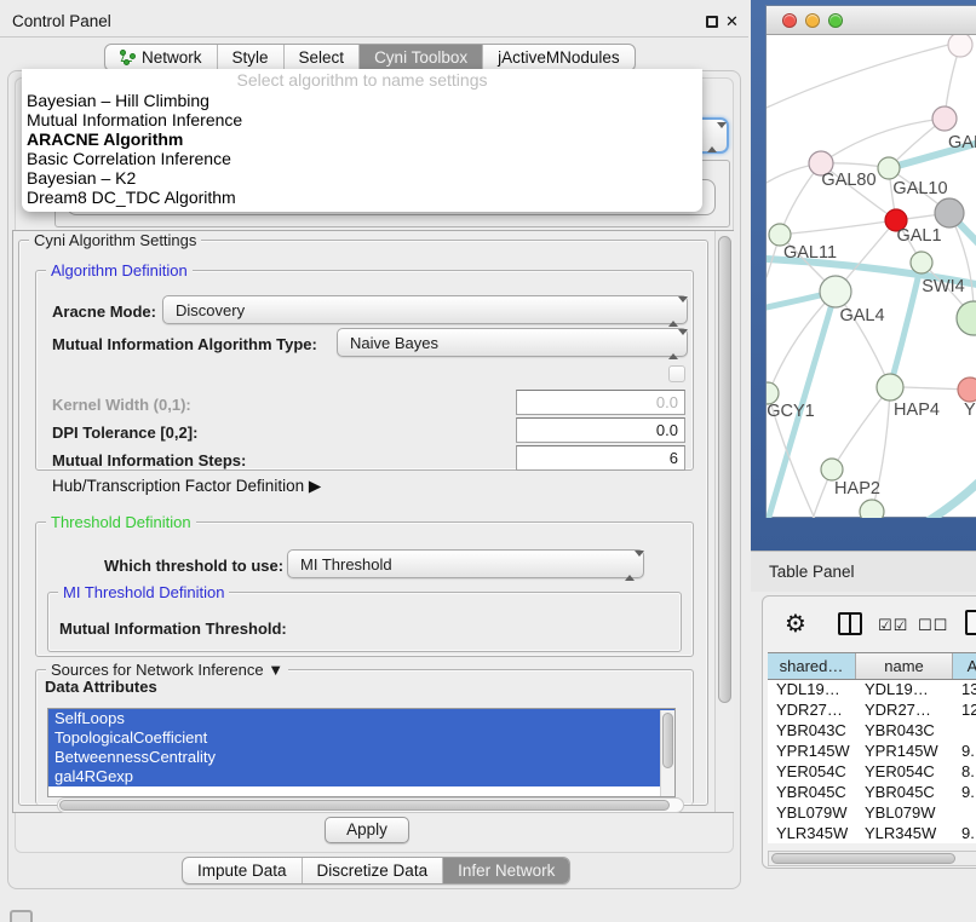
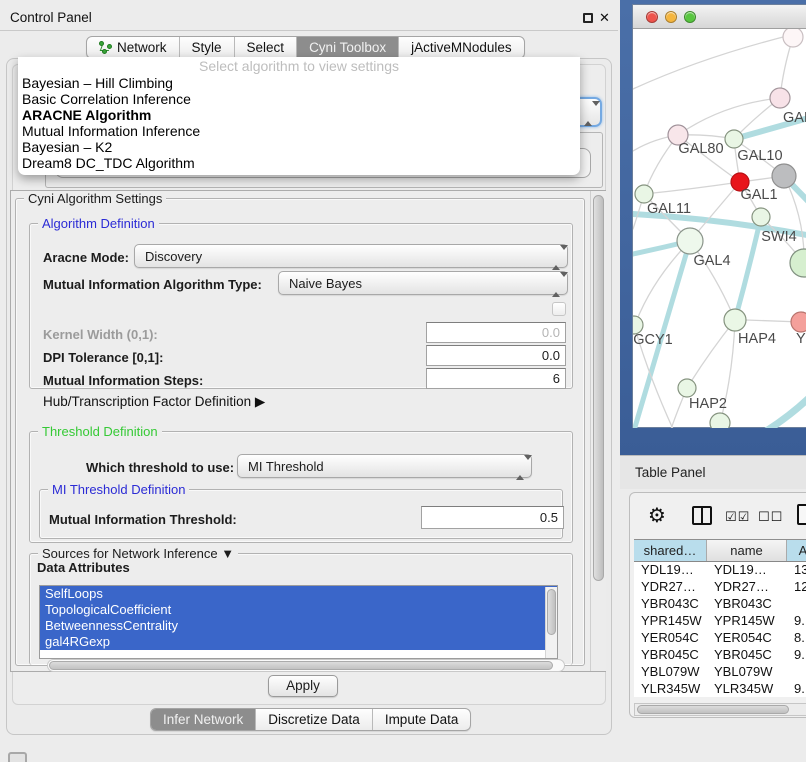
  Control Panel
  ✕
  Network
  Style
  Select
  Cyni Toolbox
  jActiveMNodules
  Cyni Algorithm Settings
  Algorithm Definition
  Aracne Mode:
  Discovery
  Mutual Information Algorithm Type:
  Naive Bayes
  Kernel Width (0,1):
  0.0
- DPI Tolerance [0,2]:
+ DPI Tolerance [0,1]:
  0.0
  Mutual Information Steps:
  6
  Hub/Transcription Factor Definition ▶
  Threshold Definition
  Which threshold to use:
  MI Threshold
  MI Threshold Definition
  Mutual Information Threshold:
+ 0.5
  Sources for Network Inference ▼
  Data Attributes
  SelfLoops
  TopologicalCoefficient
  BetweennessCentrality
  gal4RGexp
  Apply
- Impute Data
+ Infer Network
  Discretize Data
- Infer Network
+ Impute Data
- Select algorithm to name settings
+ Select algorithm to view settings
  Bayesian – Hill Climbing
- Mutual Information Inference
+ Basic Correlation Inference
  ARACNE Algorithm
- Basic Correlation Inference
+ Mutual Information Inference
  Bayesian – K2
  Dream8 DC_TDC Algorithm
  GAL80
  GAL10
  GAL1
  GAL11
  SWI4
  GAL4
  GCY1
  HAP4
  Y
  HAP2
  Table Panel
  ⚙
  ☑☑
  ☐☐
  shared…
  name
  A
  YDL19…
  YDL19…
  13
  YDR27…
  YDR27…
  12
  YBR043C
  YBR043C
  YPR145W
  YPR145W
  9.
  YER054C
  YER054C
  8.
  YBR045C
  YBR045C
  9.
  YBL079W
  YBL079W
  YLR345W
  YLR345W
  9.
